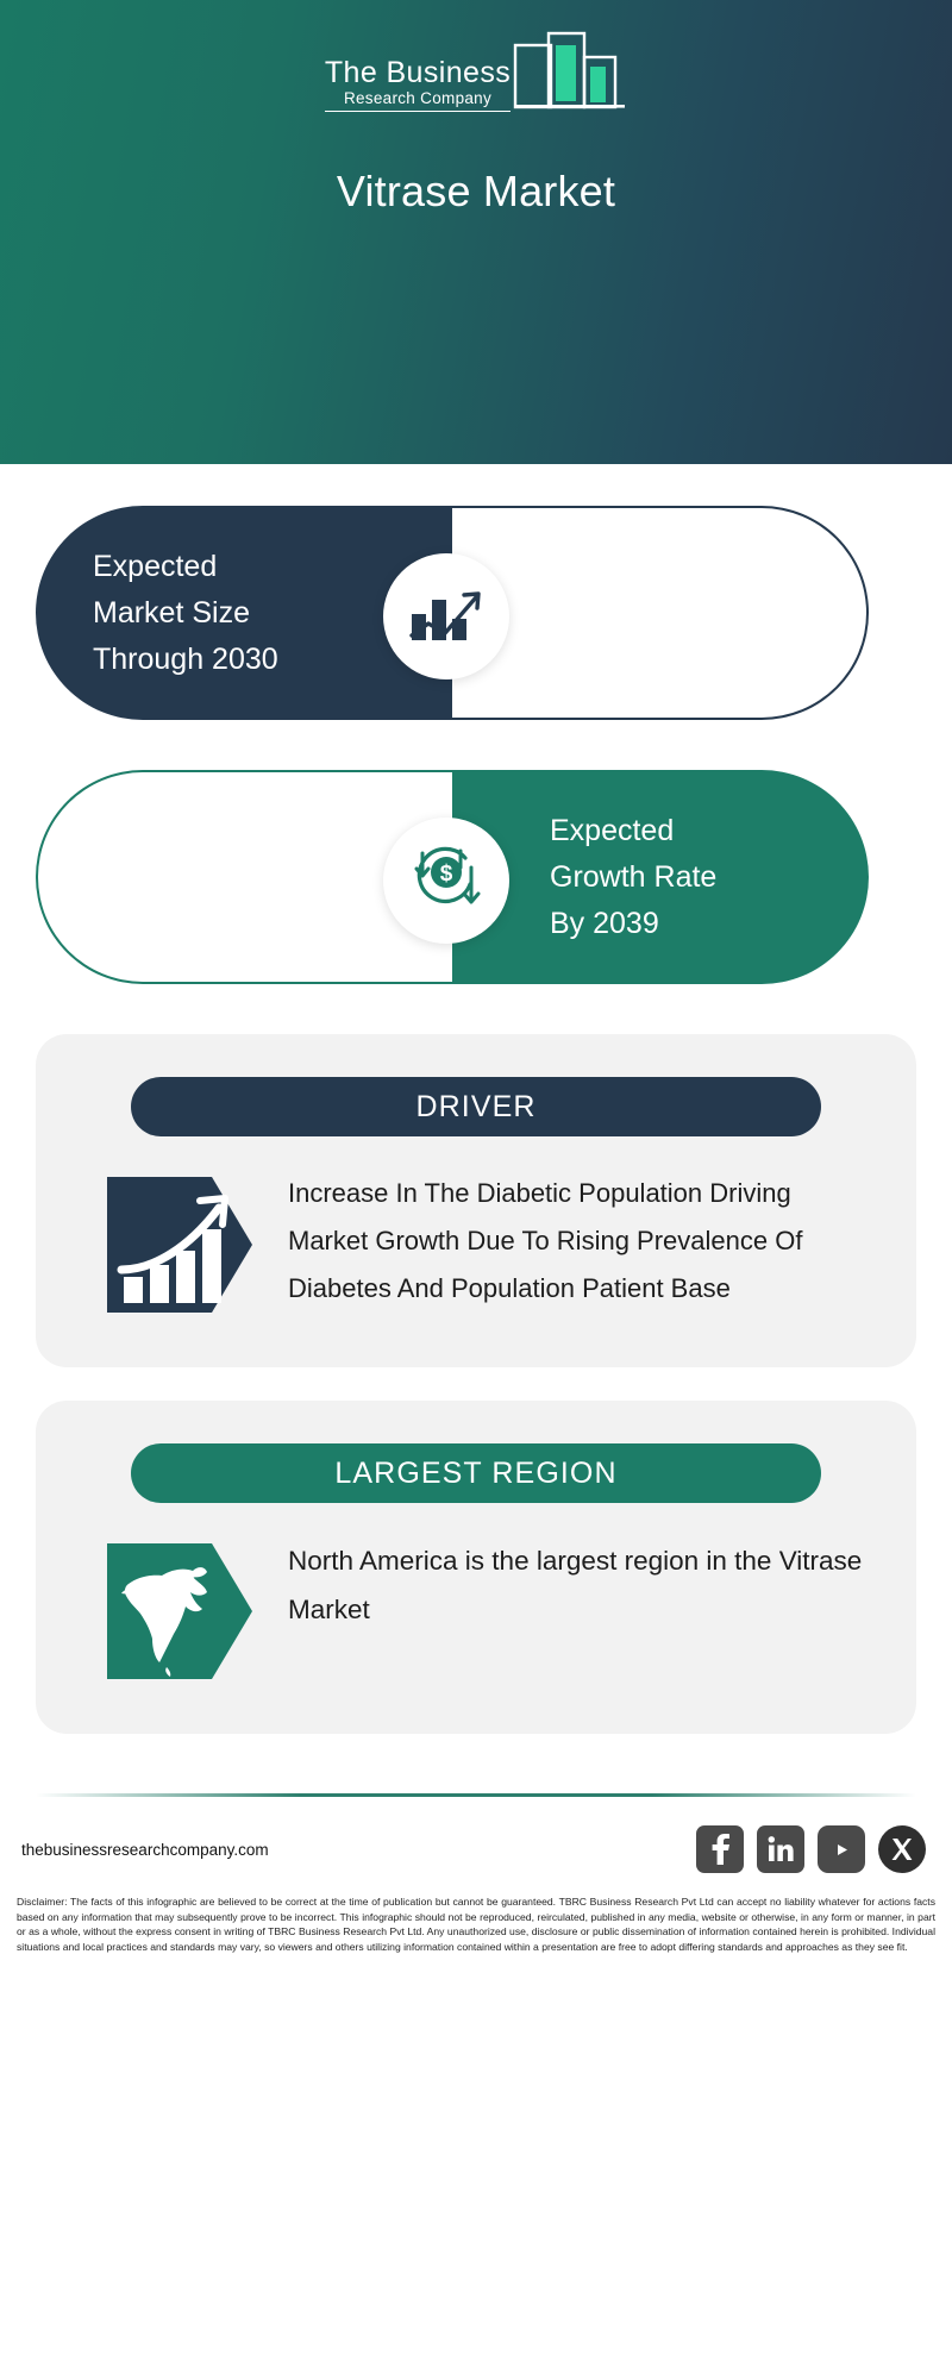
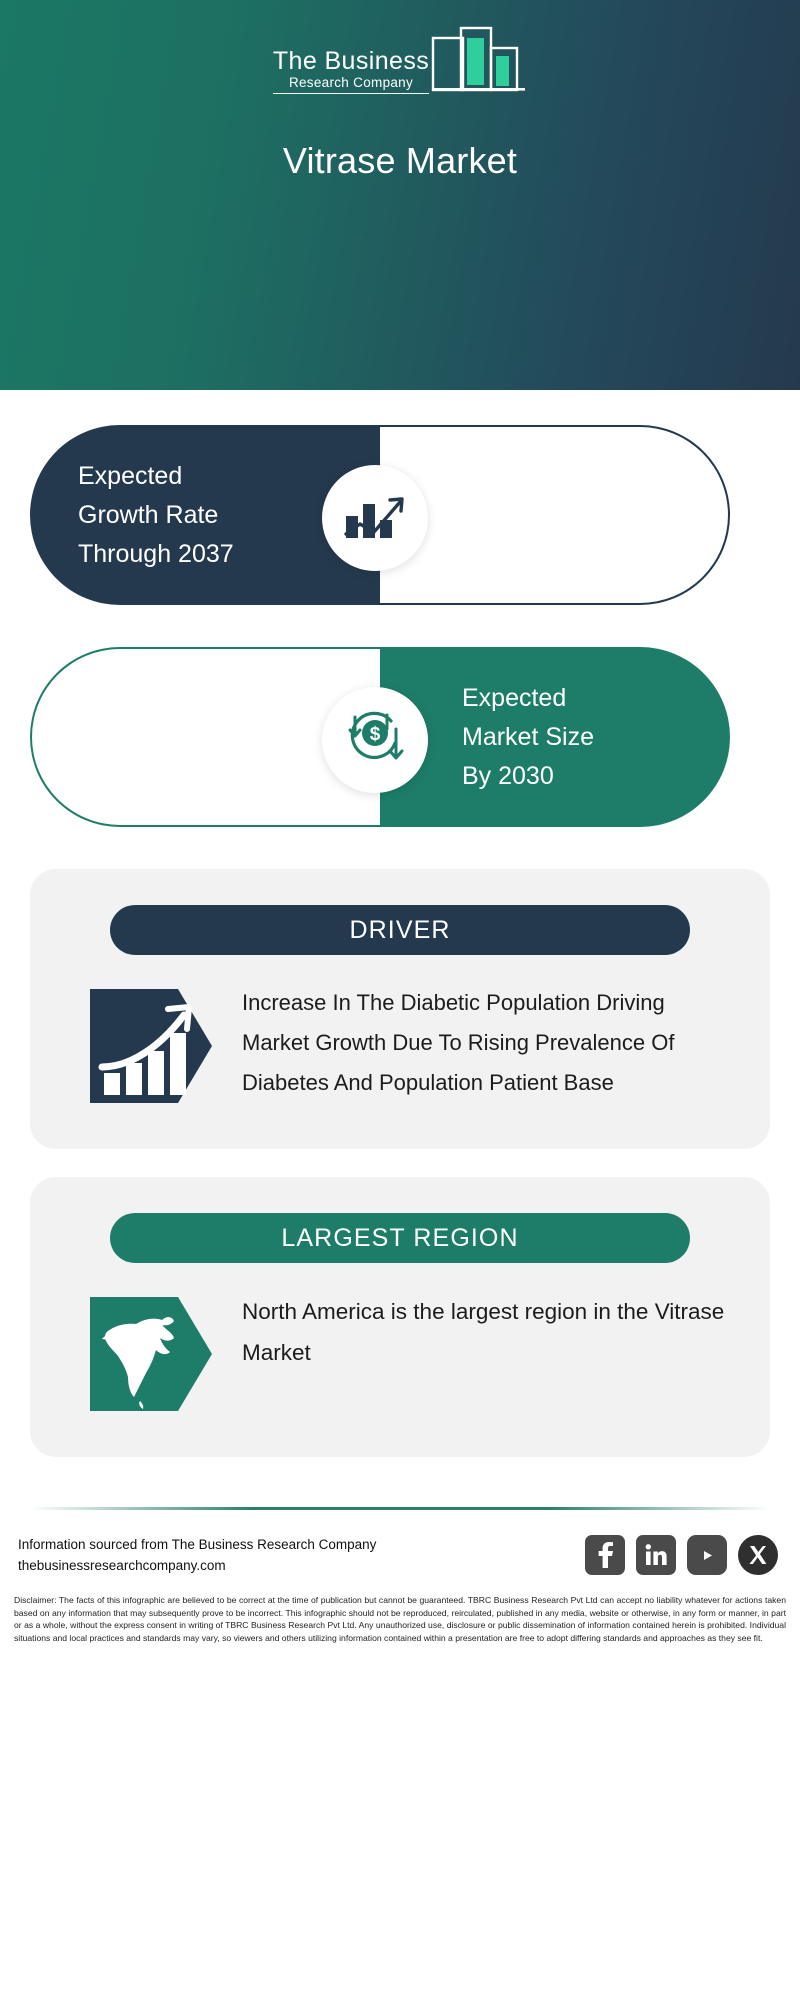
  The Business
  Research Company
  Vitrase Market
  Expected
- Market Size
+ Growth Rate
- Through 2030
+ Through 2037
  Expected
- Growth Rate
+ Market Size
- By 2039
+ By 2030
  $
  DRIVER
  Increase In The Diabetic Population Driving Market Growth Due To Rising Prevalence Of Diabetes And Population Patient Base
  LARGEST REGION
  North America is the largest region in the Vitrase Market
+ Information sourced from The Business Research Company
  thebusinessresearchcompany.com
- Disclaimer: The facts of this infographic are believed to be correct at the time of publication but cannot be guaranteed. TBRC Business Research Pvt Ltd can accept no liability whatever for actions facts based on any information that may subsequently prove to be incorrect. This infographic should not be reproduced, reirculated, published in any media, website or otherwise, in any form or manner, in part or as a whole, without the express consent in writing of TBRC Business Research Pvt Ltd. Any unauthorized use, disclosure or public dissemination of information contained herein is prohibited. Individual situations and local practices and standards may vary, so viewers and others utilizing information contained within a presentation are free to adopt differing standards and approaches as they see fit.
+ Disclaimer: The facts of this infographic are believed to be correct at the time of publication but cannot be guaranteed. TBRC Business Research Pvt Ltd can accept no liability whatever for actions taken based on any information that may subsequently prove to be incorrect. This infographic should not be reproduced, reirculated, published in any media, website or otherwise, in any form or manner, in part or as a whole, without the express consent in writing of TBRC Business Research Pvt Ltd. Any unauthorized use, disclosure or public dissemination of information contained herein is prohibited. Individual situations and local practices and standards may vary, so viewers and others utilizing information contained within a presentation are free to adopt differing standards and approaches as they see fit.
